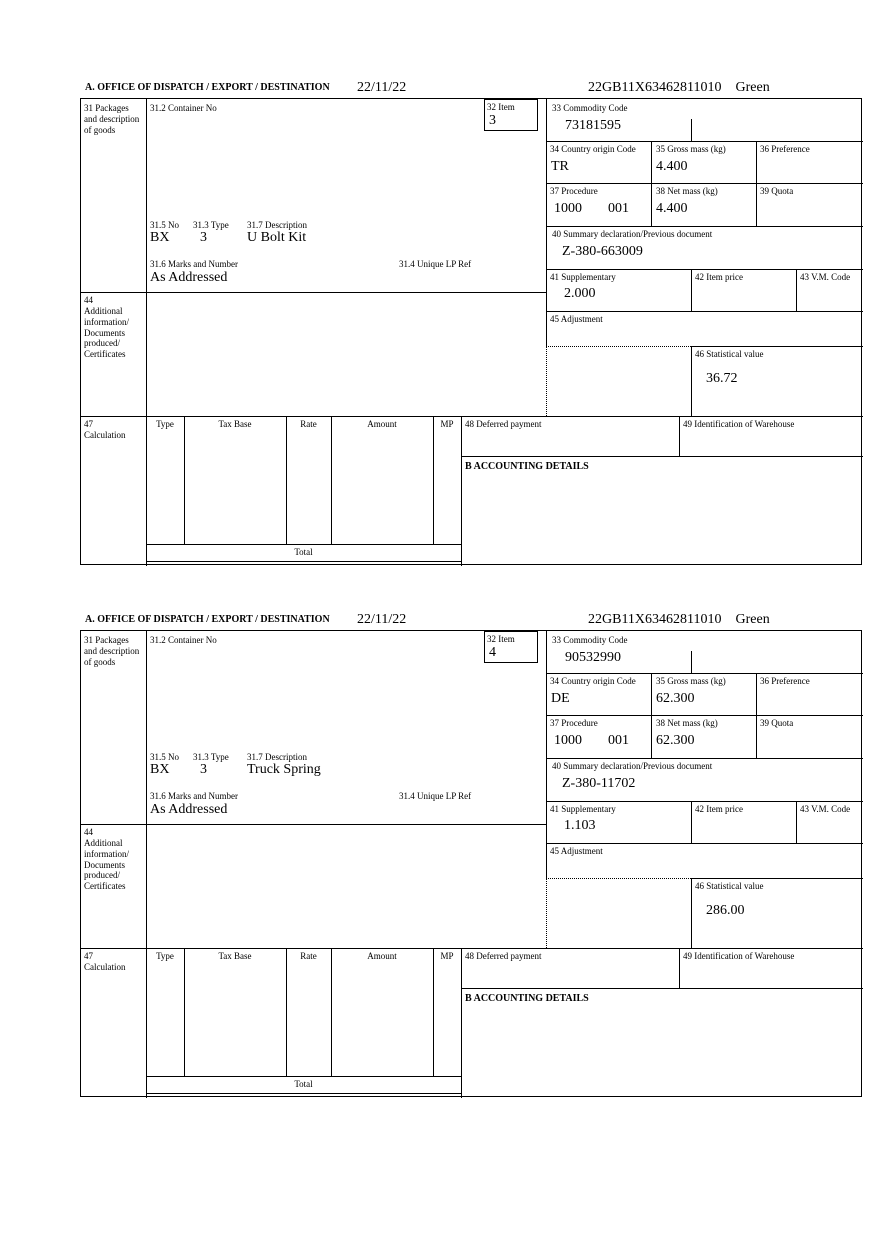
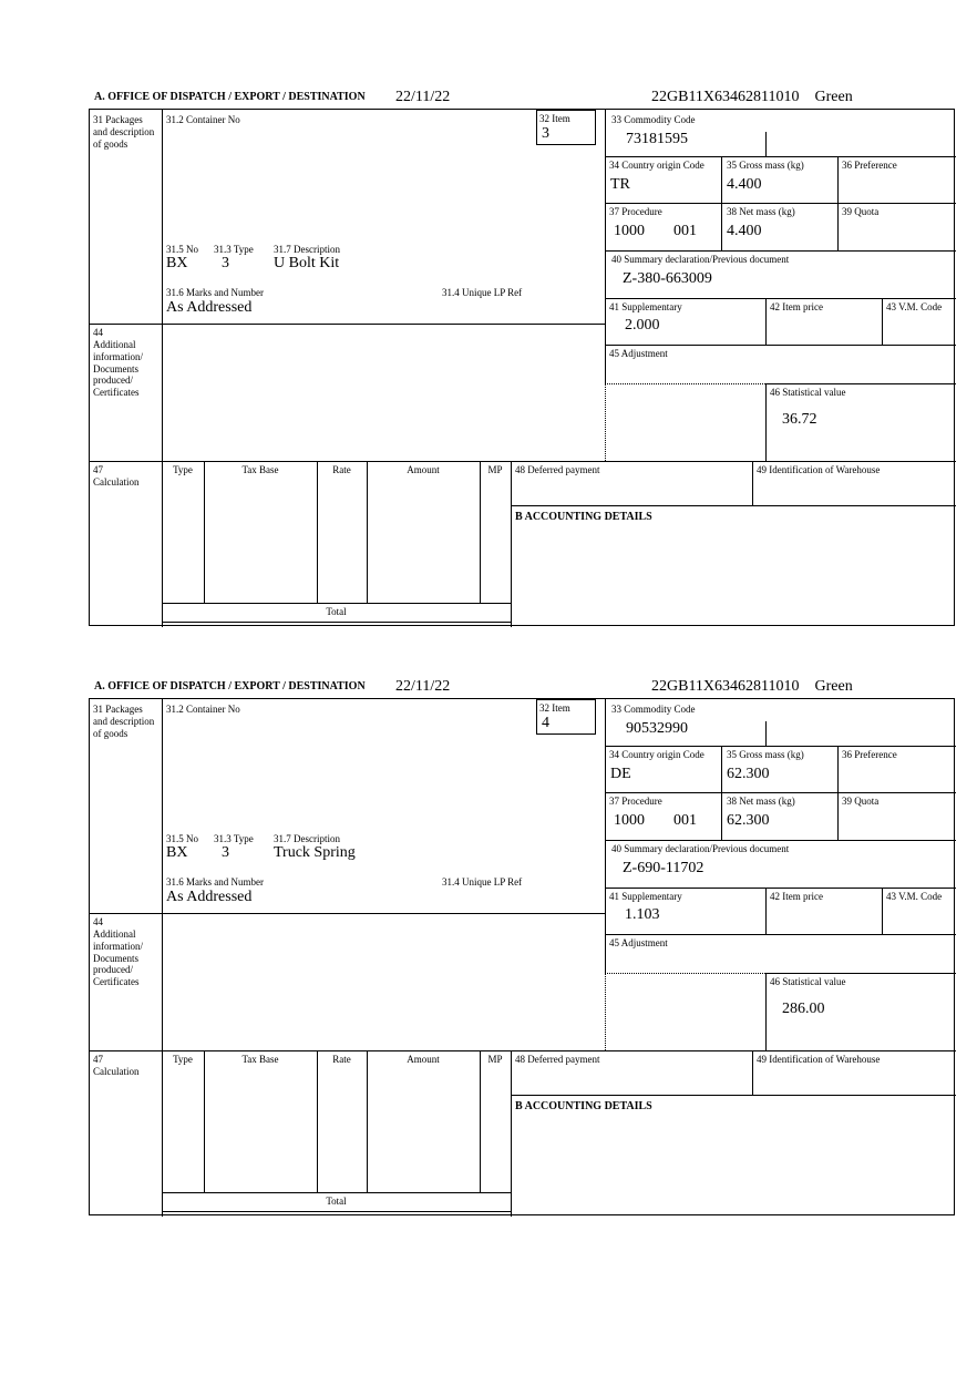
  A. OFFICE OF DISPATCH / EXPORT / DESTINATION
  22/11/22
  22GB11X63462811010 Green
  31 Packages and description of goods
  31.2 Container No
  32 Item
  3
  33 Commodity Code
  73181595
  34 Country origin Code
  TR
  35 Gross mass (kg)
  4.400
  36 Preference
  37 Procedure
  1000
  001
  38 Net mass (kg)
  4.400
  39 Quota
  40 Summary declaration/Previous document
  Z-380-663009
  31.5 No
  31.3 Type
  31.7 Description
  BX
  3
  U Bolt Kit
  31.6 Marks and Number
  31.4 Unique LP Ref
  As Addressed
  41 Supplementary
  2.000
  42 Item price
  43 V.M. Code
  44
  Additional information/ Documents produced/ Certificates
  45 Adjustment
  46 Statistical value
  36.72
  47 Calculation
  Type
  Tax Base
  Rate
  Amount
  MP
  Total
  48 Deferred payment
  49 Identification of Warehouse
  B ACCOUNTING DETAILS
  A. OFFICE OF DISPATCH / EXPORT / DESTINATION
  22/11/22
  22GB11X63462811010 Green
  31 Packages and description of goods
  31.2 Container No
  32 Item
  4
  33 Commodity Code
  90532990
  34 Country origin Code
  DE
  35 Gross mass (kg)
  62.300
  36 Preference
  37 Procedure
  1000
  001
  38 Net mass (kg)
  62.300
  39 Quota
  40 Summary declaration/Previous document
- Z-380-11702
+ Z-690-11702
  31.5 No
  31.3 Type
  31.7 Description
  BX
  3
  Truck Spring
  31.6 Marks and Number
  31.4 Unique LP Ref
  As Addressed
  41 Supplementary
  1.103
  42 Item price
  43 V.M. Code
  44
  Additional information/ Documents produced/ Certificates
  45 Adjustment
  46 Statistical value
  286.00
  47 Calculation
  Type
  Tax Base
  Rate
  Amount
  MP
  Total
  48 Deferred payment
  49 Identification of Warehouse
  B ACCOUNTING DETAILS
